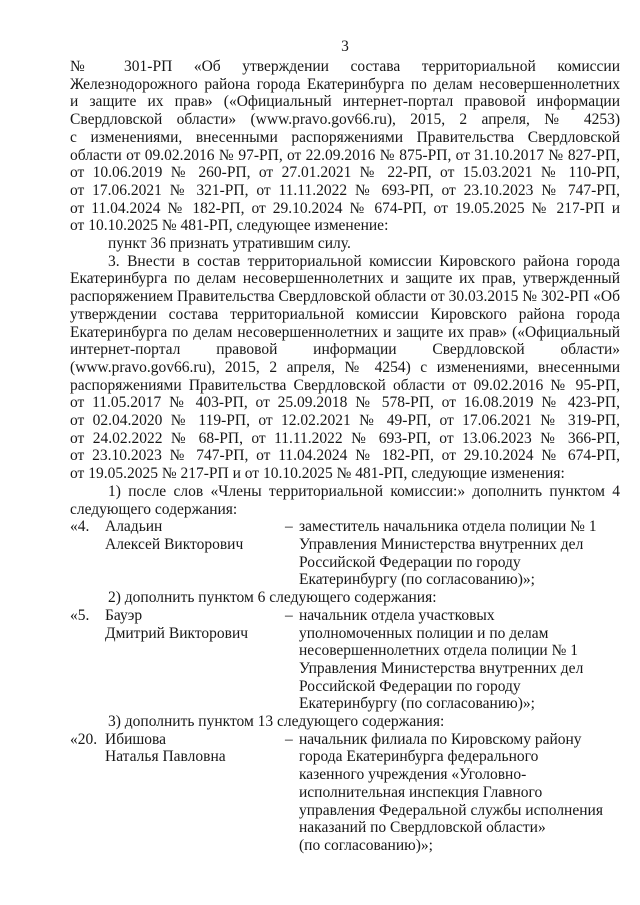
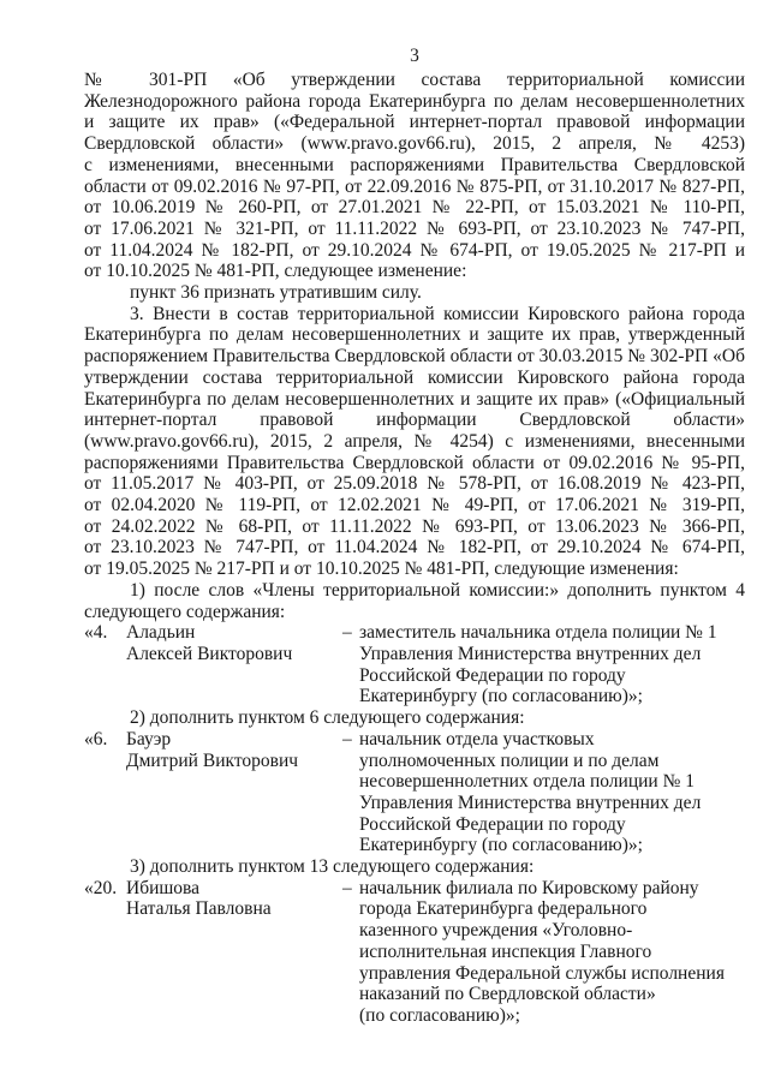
  3
- № 301-РП «Об утверждении состава территориальной комиссии Железнодорожного района города Екатеринбурга по делам несовершеннолетних и защите их прав» («Официальный интернет-портал правовой информации Свердловской области» (www.pravo.gov66.ru), 2015, 2 апреля, № 4253) с изменениями, внесенными распоряжениями Правительства Свердловской области от 09.02.2016 № 97-РП, от 22.09.2016 № 875-РП, от 31.10.2017 № 827-РП, от 10.06.2019 № 260-РП, от 27.01.2021 № 22-РП, от 15.03.2021 № 110-РП, от 17.06.2021 № 321-РП, от 11.11.2022 № 693-РП, от 23.10.2023 № 747-РП, от 11.04.2024 № 182-РП, от 29.10.2024 № 674-РП, от 19.05.2025 № 217-РП и от 10.10.2025 № 481-РП, следующее изменение:
+ № 301-РП «Об утверждении состава территориальной комиссии Железнодорожного района города Екатеринбурга по делам несовершеннолетних и защите их прав» («Федеральной интернет-портал правовой информации Свердловской области» (www.pravo.gov66.ru), 2015, 2 апреля, № 4253) с изменениями, внесенными распоряжениями Правительства Свердловской области от 09.02.2016 № 97-РП, от 22.09.2016 № 875-РП, от 31.10.2017 № 827-РП, от 10.06.2019 № 260-РП, от 27.01.2021 № 22-РП, от 15.03.2021 № 110-РП, от 17.06.2021 № 321-РП, от 11.11.2022 № 693-РП, от 23.10.2023 № 747-РП, от 11.04.2024 № 182-РП, от 29.10.2024 № 674-РП, от 19.05.2025 № 217-РП и от 10.10.2025 № 481-РП, следующее изменение:
  пункт 36 признать утратившим силу.
  3. Внести в состав территориальной комиссии Кировского района города Екатеринбурга по делам несовершеннолетних и защите их прав, утвержденный распоряжением Правительства Свердловской области от 30.03.2015 № 302-РП «Об утверждении состава территориальной комиссии Кировского района города Екатеринбурга по делам несовершеннолетних и защите их прав» («Официальный интернет-портал правовой информации Свердловской области» (www.pravo.gov66.ru), 2015, 2 апреля, № 4254) с изменениями, внесенными распоряжениями Правительства Свердловской области от 09.02.2016 № 95-РП, от 11.05.2017 № 403-РП, от 25.09.2018 № 578-РП, от 16.08.2019 № 423-РП, от 02.04.2020 № 119-РП, от 12.02.2021 № 49-РП, от 17.06.2021 № 319-РП, от 24.02.2022 № 68-РП, от 11.11.2022 № 693-РП, от 13.06.2023 № 366-РП, от 23.10.2023 № 747-РП, от 11.04.2024 № 182-РП, от 29.10.2024 № 674-РП, от 19.05.2025 № 217-РП и от 10.10.2025 № 481-РП, следующие изменения:
  1) после слов «Члены территориальной комиссии:» дополнить пунктом 4 следующего содержания:
  «4.
  Аладьин
  Алексей Викторович
  –
  заместитель начальника отдела полиции № 1
  Управления Министерства внутренних дел
  Российской Федерации по городу
  Екатеринбургу (по согласованию)»;
  2) дополнить пунктом 6 следующего содержания:
- «5.
+ «6.
  Бауэр
  Дмитрий Викторович
  –
  начальник отдела участковых
  уполномоченных полиции и по делам
  несовершеннолетних отдела полиции № 1
  Управления Министерства внутренних дел
  Российской Федерации по городу
  Екатеринбургу (по согласованию)»;
  3) дополнить пунктом 13 следующего содержания:
  «20.
  Ибишова
  Наталья Павловна
  –
  начальник филиала по Кировскому району
  города Екатеринбурга федерального
  казенного учреждения «Уголовно-
  исполнительная инспекция Главного
  управления Федеральной службы исполнения
  наказаний по Свердловской области»
  (по согласованию)»;
